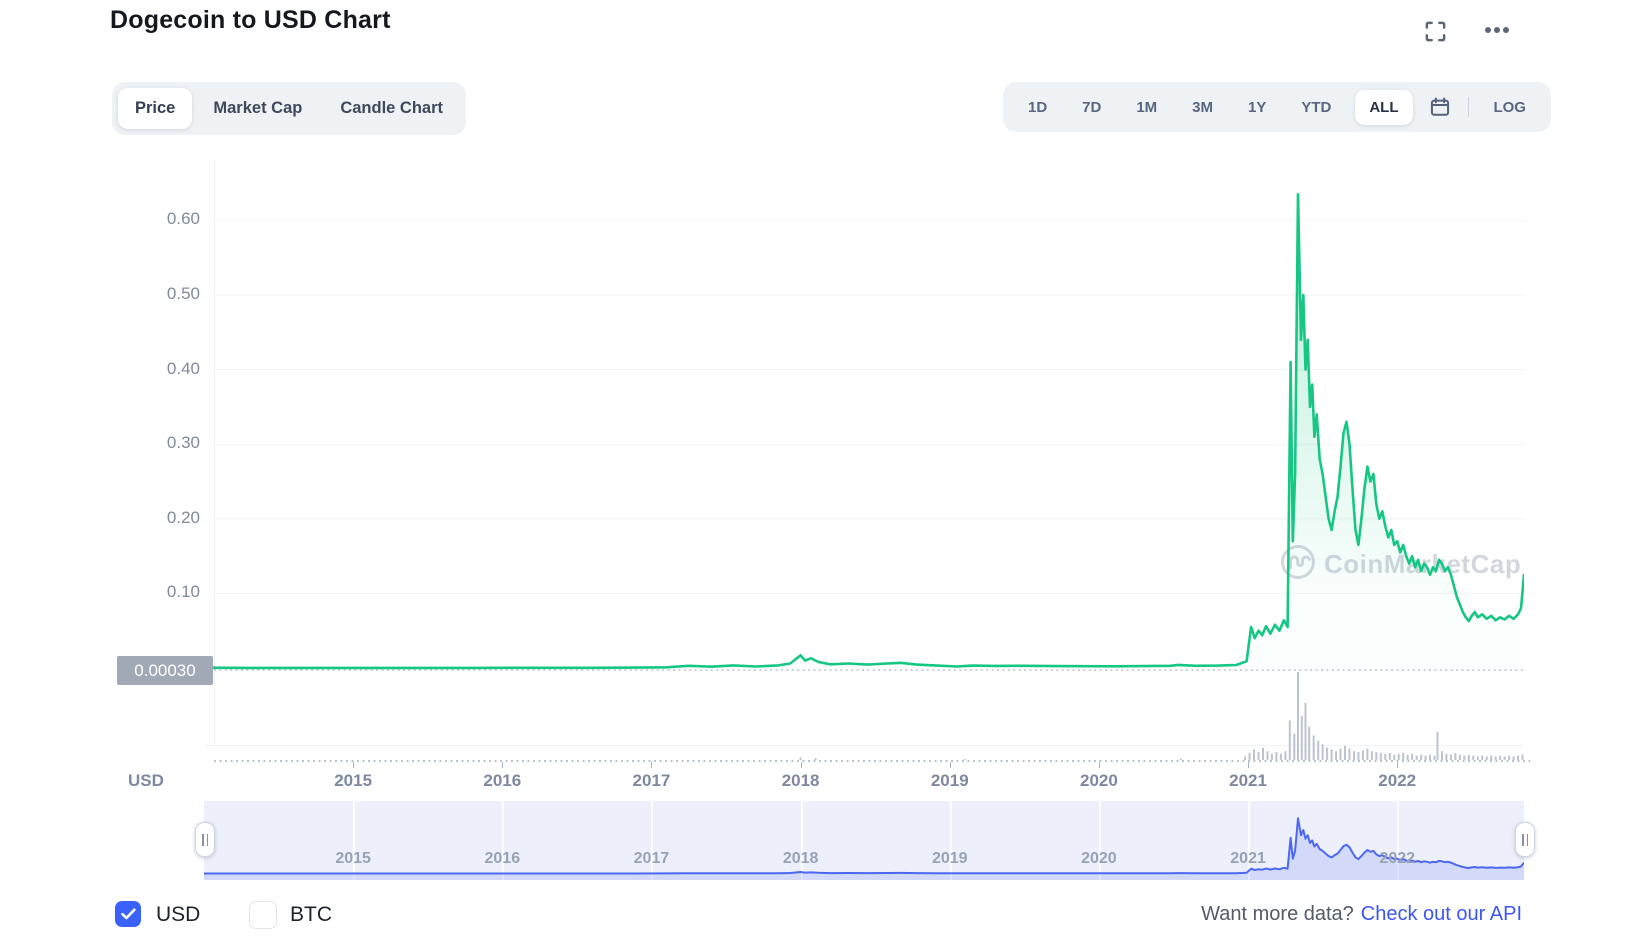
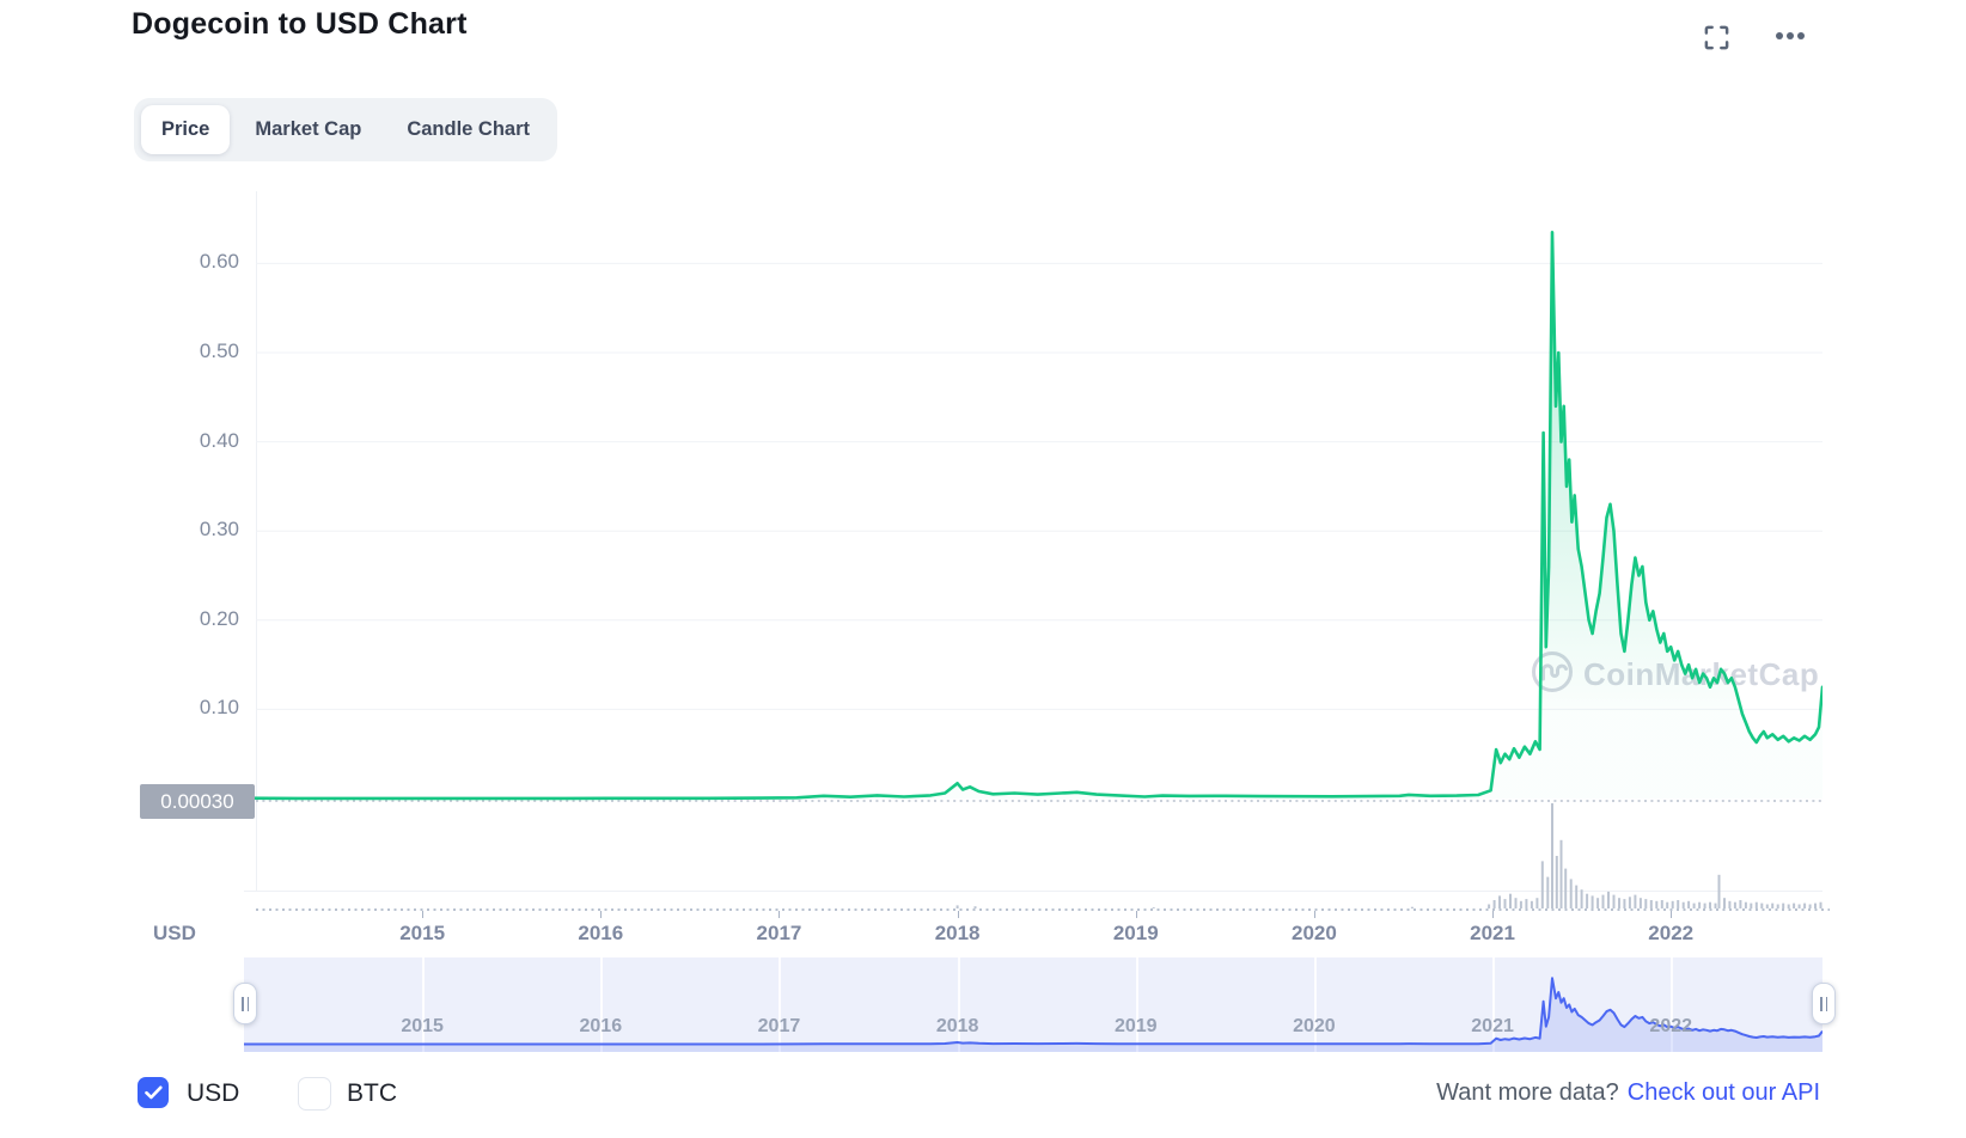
  Dogecoin to USD Chart
  Price
  Market Cap
  Candle Chart
- 1D
- 7D
- 1M
- 3M
- 1Y
- YTD
- ALL
- LOG
  0.10
  0.20
  0.30
  0.40
  0.50
  0.60
  0.00030
  USD
  2015
  2016
  2017
  2018
  2019
  2020
  2021
  2022
  2015
  2016
  2017
  2018
  2019
  2020
  2021
  2022
  USD
  BTC
  Want more data?
  Check out our API
